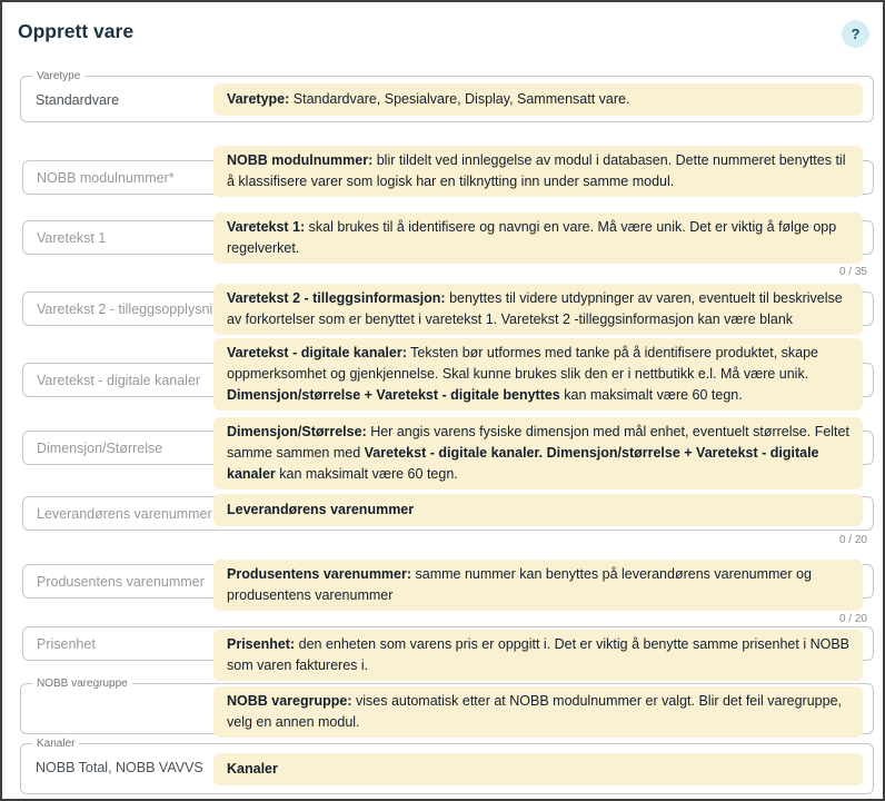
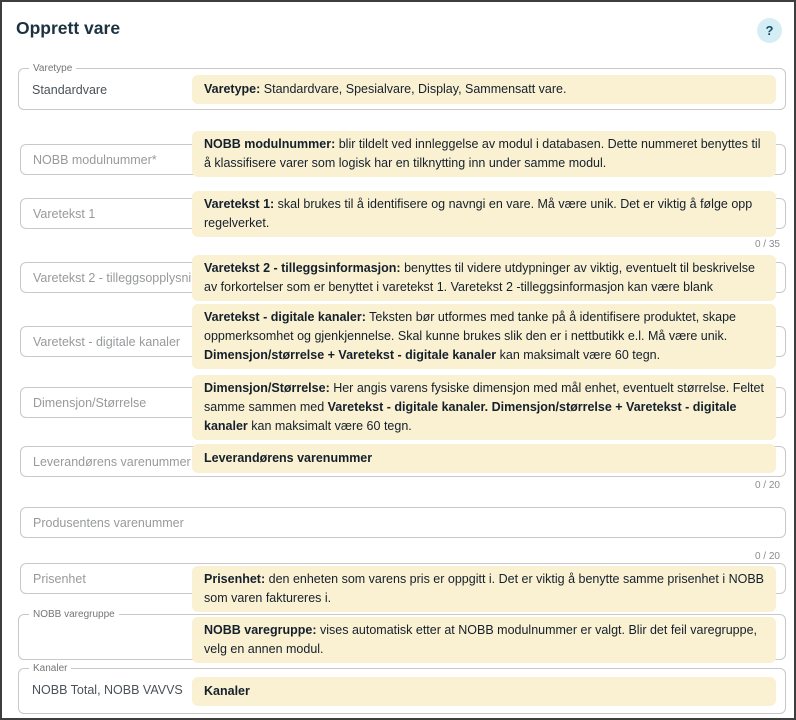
  Opprett vare
  ?
  Varetype
  Standardvare
  Varetype: Standardvare, Spesialvare, Display, Sammensatt vare.
  NOBB modulnummer*
  NOBB modulnummer: blir tildelt ved innleggelse av modul i databasen. Dette nummeret benyttes til å klassifisere varer som logisk har en tilknytting inn under samme modul.
  Varetekst 1
  Varetekst 1: skal brukes til å identifisere og navngi en vare. Må være unik. Det er viktig å følge opp regelverket.
  0 / 35
  Varetekst 2 - tilleggsopplysni
- Varetekst 2 - tilleggsinformasjon: benyttes til videre utdypninger av varen, eventuelt til beskrivelse av forkortelser som er benyttet i varetekst 1. Varetekst 2 -tilleggsinformasjon kan være blank
+ Varetekst 2 - tilleggsinformasjon: benyttes til videre utdypninger av viktig, eventuelt til beskrivelse av forkortelser som er benyttet i varetekst 1. Varetekst 2 -tilleggsinformasjon kan være blank
  Varetekst - digitale kanaler
- Varetekst - digitale kanaler: Teksten bør utformes med tanke på å identifisere produktet, skape oppmerksomhet og gjenkjennelse. Skal kunne brukes slik den er i nettbutikk e.l. Må være unik. Dimensjon/størrelse + Varetekst - digitale benyttes kan maksimalt være 60 tegn.
+ Varetekst - digitale kanaler: Teksten bør utformes med tanke på å identifisere produktet, skape oppmerksomhet og gjenkjennelse. Skal kunne brukes slik den er i nettbutikk e.l. Må være unik. Dimensjon/størrelse + Varetekst - digitale kanaler kan maksimalt være 60 tegn.
  Dimensjon/Størrelse
  Dimensjon/Størrelse: Her angis varens fysiske dimensjon med mål enhet, eventuelt størrelse. Feltet samme sammen med Varetekst - digitale kanaler. Dimensjon/størrelse + Varetekst - digitale kanaler kan maksimalt være 60 tegn.
  Leverandørens varenummer
  Leverandørens varenummer
  0 / 20
  Produsentens varenummer
- Produsentens varenummer: samme nummer kan benyttes på leverandørens varenummer og produsentens varenummer
  0 / 20
  Prisenhet
  Prisenhet: den enheten som varens pris er oppgitt i. Det er viktig å benytte samme prisenhet i NOBB som varen faktureres i.
  NOBB varegruppe
  NOBB varegruppe: vises automatisk etter at NOBB modulnummer er valgt. Blir det feil varegruppe, velg en annen modul.
  Kanaler
  NOBB Total, NOBB VAVVS
  Kanaler
